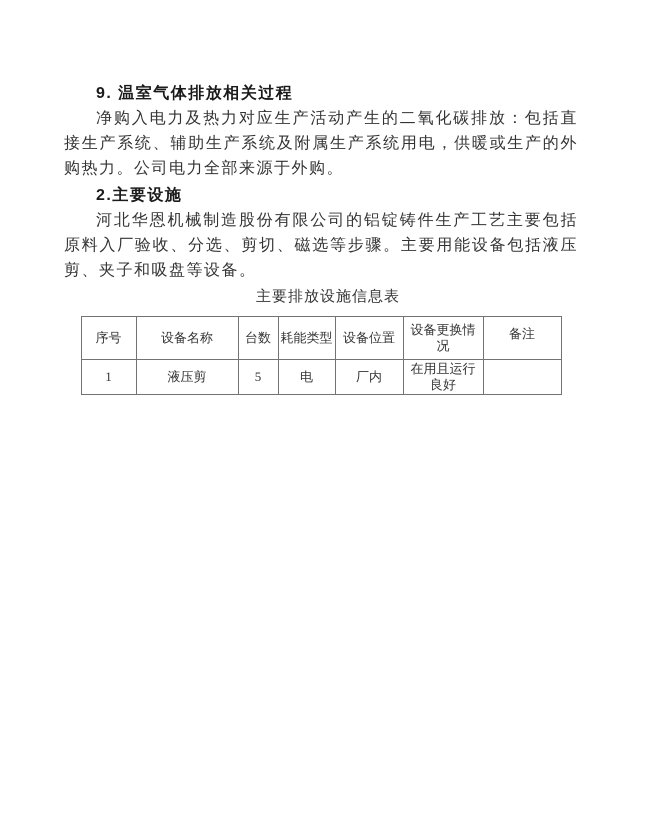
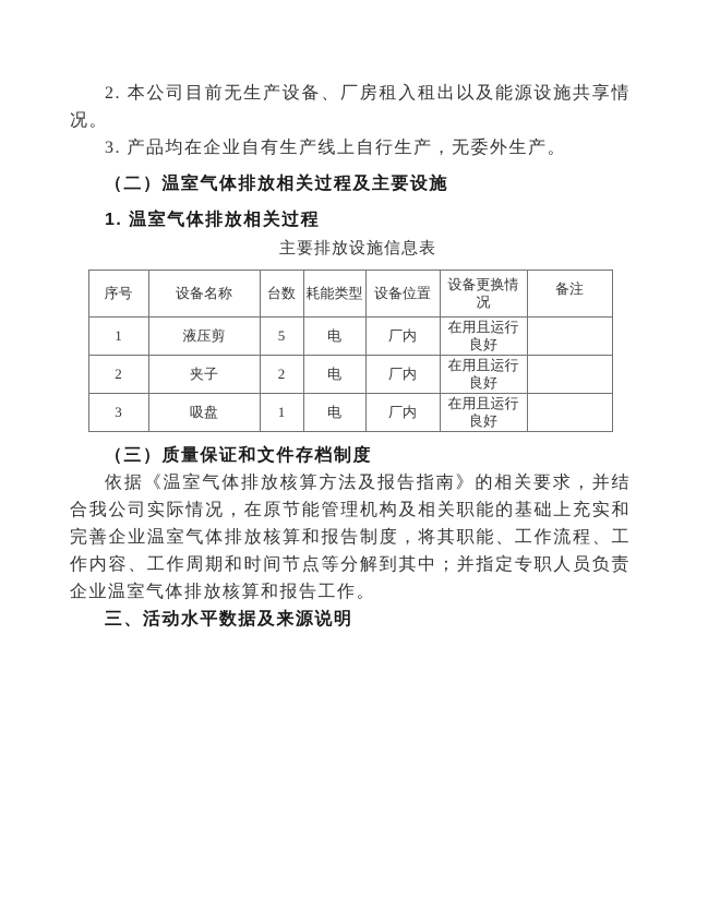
+ 2. 本公司目前无生产设备、厂房租入租出以及能源设施共享情况。
+ 3. 产品均在企业自有生产线上自行生产，无委外生产。
+ （二）温室气体排放相关过程及主要设施
- 9. 温室气体排放相关过程
+ 1. 温室气体排放相关过程
- 净购入电力及热力对应生产活动产生的二氧化碳排放：包括直接生产系统、辅助生产系统及附属生产系统用电，供暖或生产的外购热力。公司电力全部来源于外购。
- 2.主要设施
- 河北华恩机械制造股份有限公司的铝锭铸件生产工艺主要包括原料入厂验收、分选、剪切、磁选等步骤。主要用能设备包括液压剪、夹子和吸盘等设备。
  主要排放设施信息表
  序号	设备名称	台数	耗能类型	设备位置	设备更换情况	备注
  1	液压剪	5	电	厂内	在用且运行良好
+ 2	夹子	2	电	厂内	在用且运行良好
+ 3	吸盘	1	电	厂内	在用且运行良好
+ （三）质量保证和文件存档制度
+ 依据《温室气体排放核算方法及报告指南》的相关要求，并结合我公司实际情况，在原节能管理机构及相关职能的基础上充实和完善企业温室气体排放核算和报告制度，将其职能、工作流程、工作内容、工作周期和时间节点等分解到其中；并指定专职人员负责企业温室气体排放核算和报告工作。
+ 三、活动水平数据及来源说明
